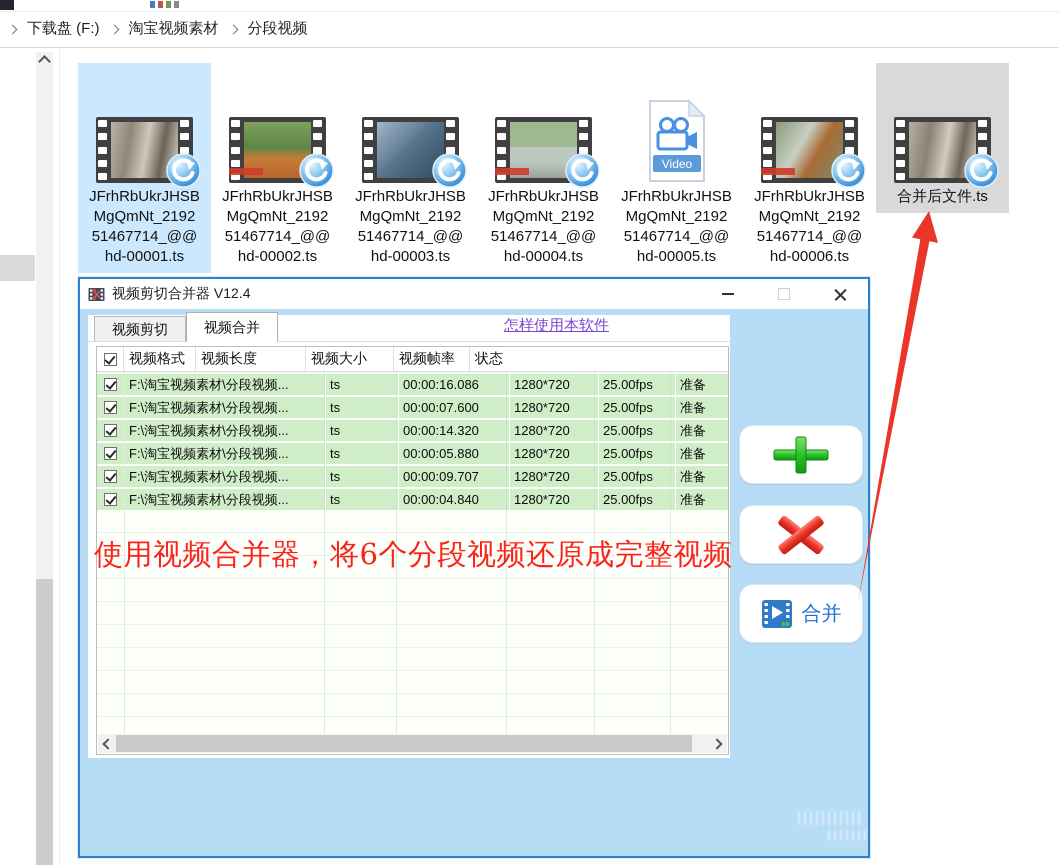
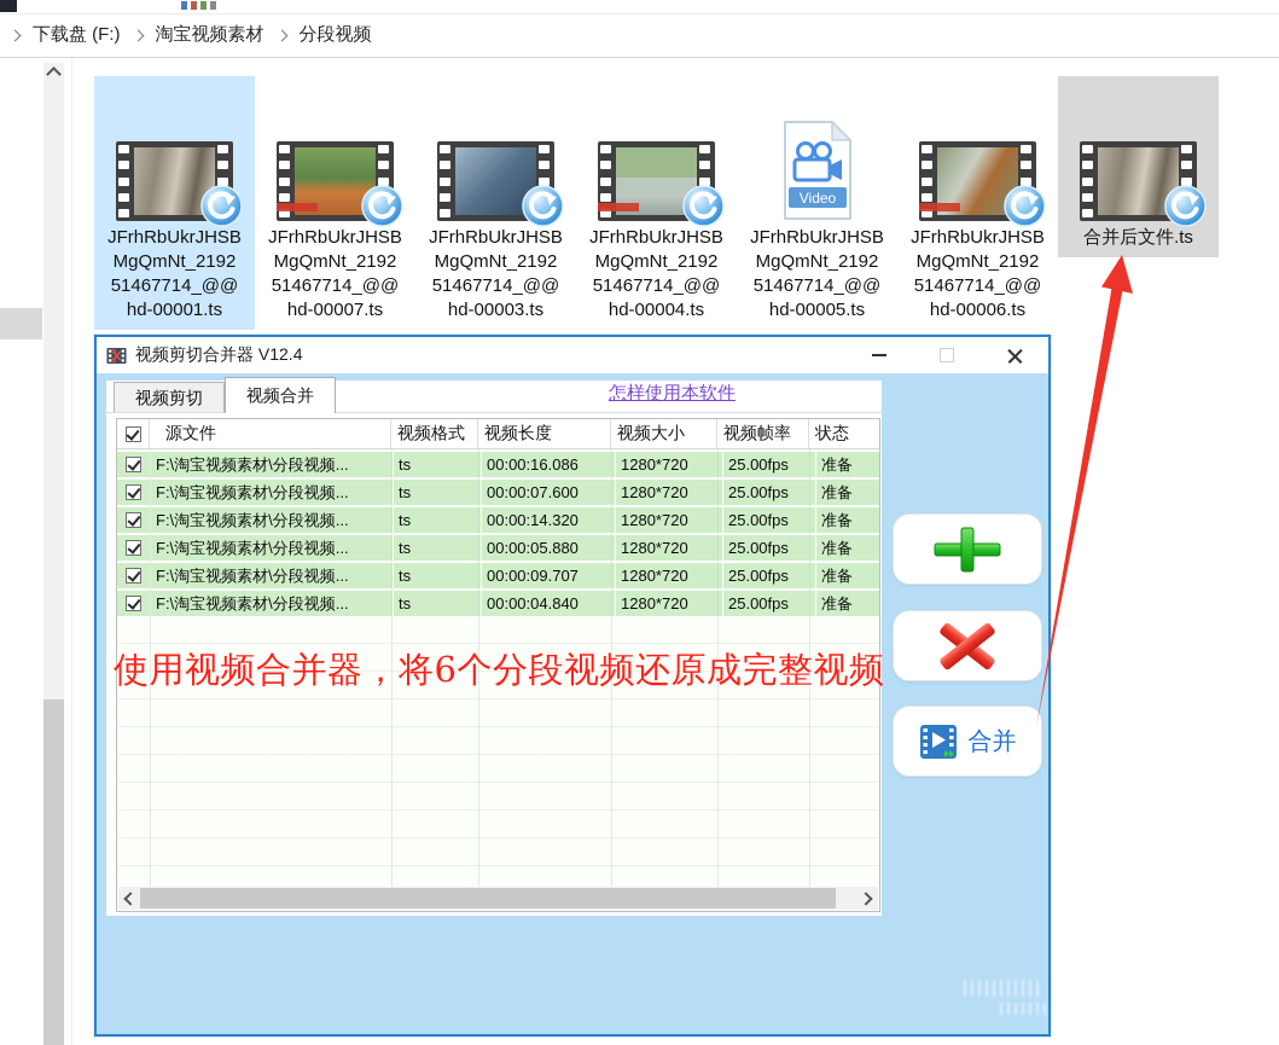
  下载盘 (F:)
  淘宝视频素材
  分段视频
  JFrhRbUkrJHSB
  MgQmNt_2192
  51467714_@@
  hd-00001.ts
  JFrhRbUkrJHSB
  MgQmNt_2192
  51467714_@@
- hd-00002.ts
+ hd-00007.ts
  JFrhRbUkrJHSB
  MgQmNt_2192
  51467714_@@
  hd-00003.ts
  JFrhRbUkrJHSB
  MgQmNt_2192
  51467714_@@
  hd-00004.ts
  Video
  JFrhRbUkrJHSB
  MgQmNt_2192
  51467714_@@
  hd-00005.ts
  JFrhRbUkrJHSB
  MgQmNt_2192
  51467714_@@
  hd-00006.ts
  合并后文件.ts
  视频剪切合并器 V12.4
  视频剪切
  视频合并
  怎样使用本软件
+ 源文件
  视频格式
  视频长度
  视频大小
  视频帧率
  状态
  F:\淘宝视频素材\分段视频...
  ts
  00:00:16.086
  1280*720
  25.00fps
  准备
  F:\淘宝视频素材\分段视频...
  ts
  00:00:07.600
  1280*720
  25.00fps
  准备
  F:\淘宝视频素材\分段视频...
  ts
  00:00:14.320
  1280*720
  25.00fps
  准备
  F:\淘宝视频素材\分段视频...
  ts
  00:00:05.880
  1280*720
  25.00fps
  准备
  F:\淘宝视频素材\分段视频...
  ts
  00:00:09.707
  1280*720
  25.00fps
  准备
  F:\淘宝视频素材\分段视频...
  ts
  00:00:04.840
  1280*720
  25.00fps
  准备
  使用视频合并器，将6个分段视频还原成完整视频
  合并
